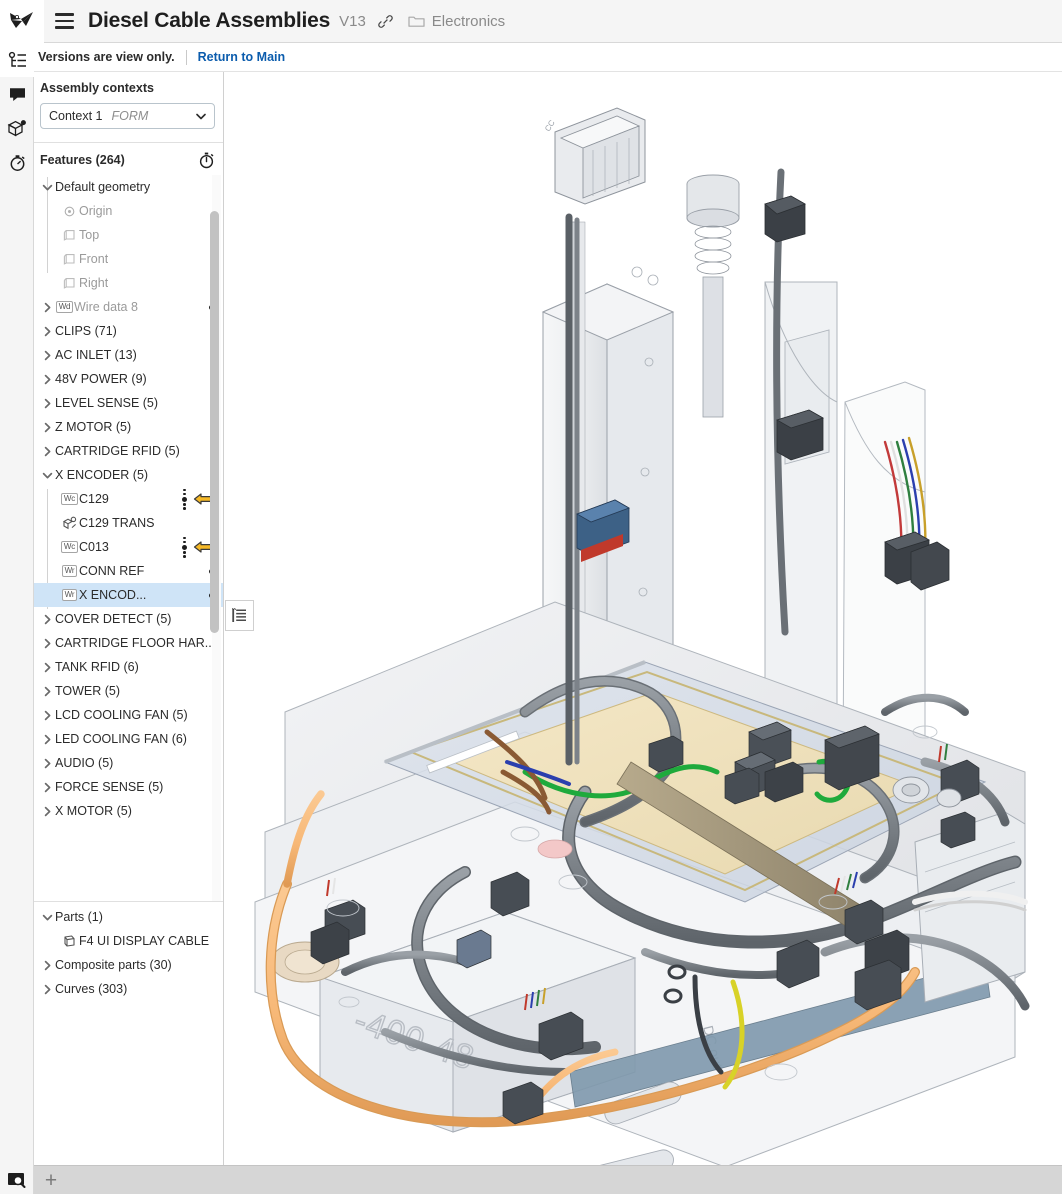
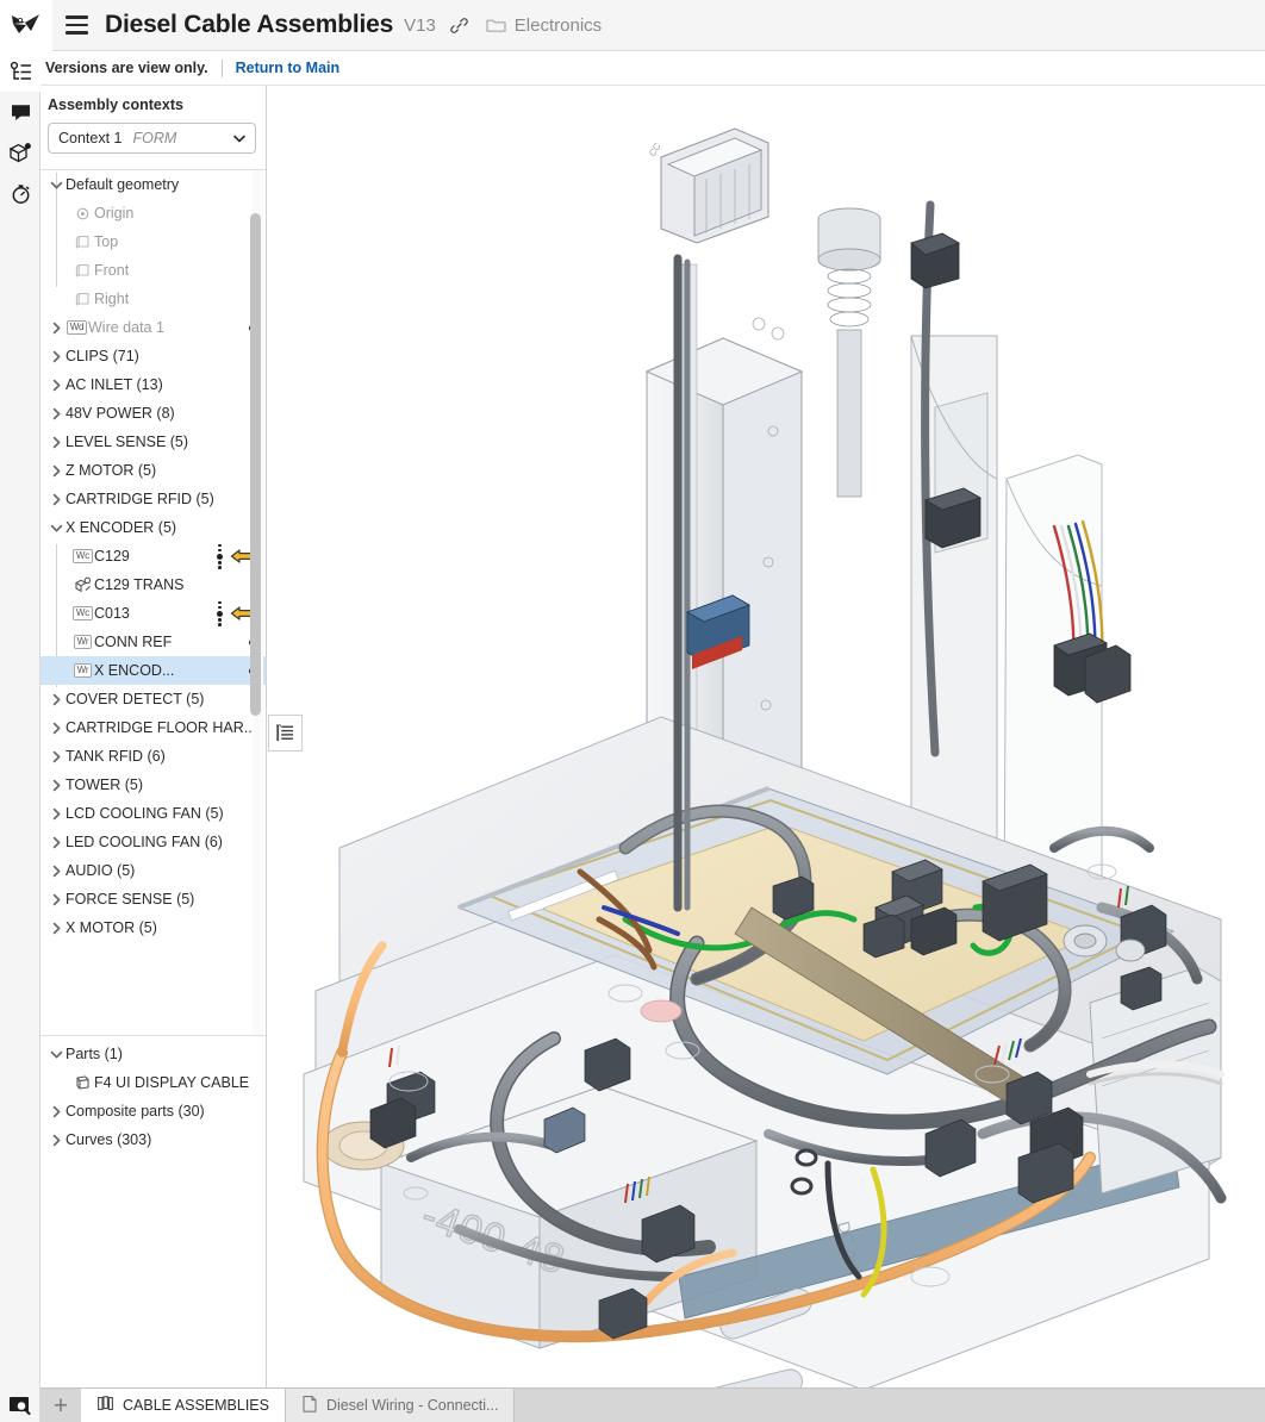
  Diesel Cable Assemblies
  V13
  Electronics
  Versions are view only.
  Return to Main
  Assembly contexts
  Context 1
  FORM
- Features (264)
  Default geometry
  Origin
  Top
  Front
  Right
  Wd
- Wire data 8
+ Wire data 1
  CLIPS (71)
  AC INLET (13)
- 48V POWER (9)
+ 48V POWER (8)
  LEVEL SENSE (5)
  Z MOTOR (5)
  CARTRIDGE RFID (5)
  X ENCODER (5)
  Wc
  C129
  C129 TRANS
  Wc
  C013
  Wr
  CONN REF
  Wr
  X ENCOD...
  COVER DETECT (5)
  CARTRIDGE FLOOR HAR..
  TANK RFID (6)
  TOWER (5)
  LCD COOLING FAN (5)
  LED COOLING FAN (6)
  AUDIO (5)
  FORCE SENSE (5)
  X MOTOR (5)
  Parts (1)
  F4 UI DISPLAY CABLE
  Composite parts (30)
  Curves (303)
  +
+ CABLE ASSEMBLIES
+ Diesel Wiring - Connecti...
